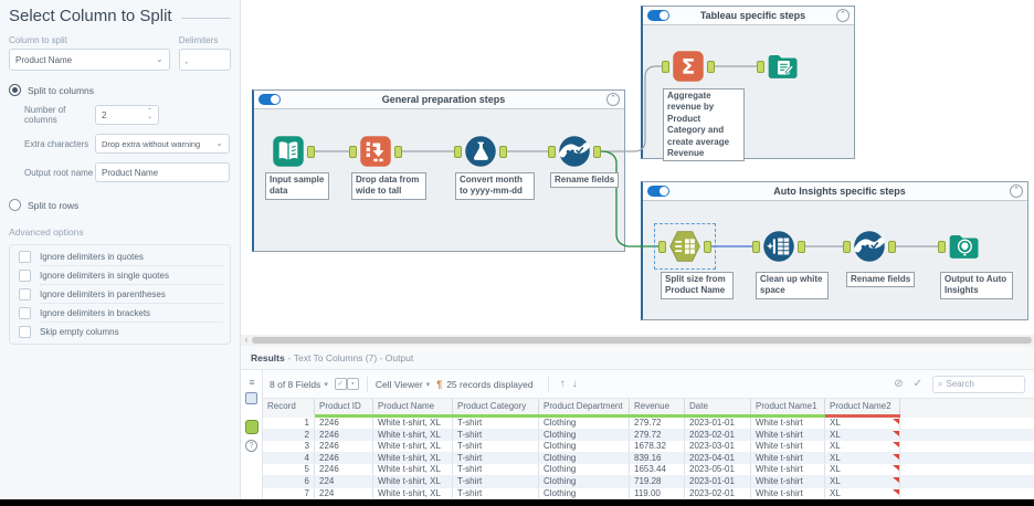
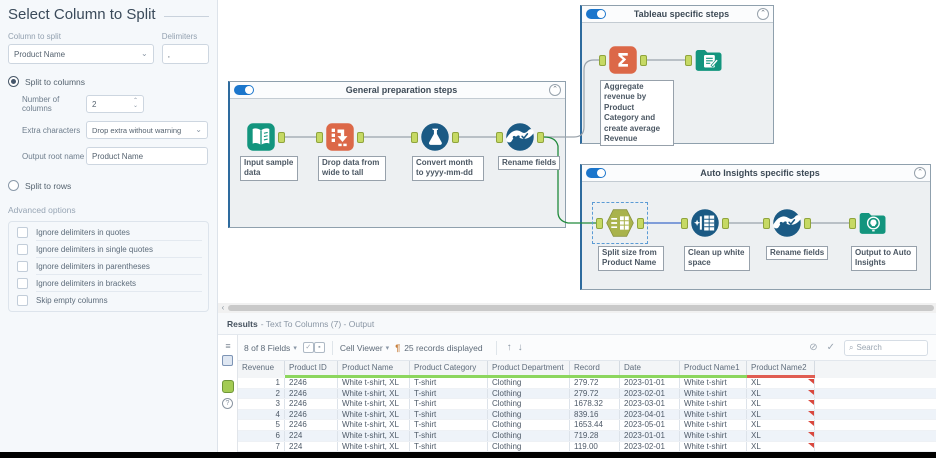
  Select Column to Split
  Column to split
  Product Name
  ⌄
  Delimiters
  ,
  Split to columns
  Number of columns
  2
  Extra characters
  Drop extra without warning
  ⌄
  Output root name
  Product Name
  Split to rows
  Advanced options
  Ignore delimiters in quotes
  Ignore delimiters in single quotes
  Ignore delimiters in parentheses
  Ignore delimiters in brackets
  Skip empty columns
  General preparation steps
  Tableau specific steps
  Auto Insights specific steps
  Σ
  Input sample data
  Drop data from wide to tall
  Convert month to yyyy-mm-dd
  Rename fields
  Aggregate revenue by Product Category and create average Revenue
  Split size from Product Name
  Clean up white space
  Rename fields
  Output to Auto Insights
  ‹
  Results
  - Text To Columns (7) - Output
  ≡
  8 of 8 Fields
  Cell Viewer
  ¶
  25 records displayed
  ↑
  ↓
  ⊘
  ✓
  ⌕
  Search
- Record
+ Revenue
  Product ID
  Product Name
  Product Category
  Product Department
- Revenue
+ Record
  Date
  Product Name1
  Product Name2
  1
  2246
  White t-shirt, XL
  T-shirt
  Clothing
  279.72
  2023-01-01
  White t-shirt
  XL
  2
  2246
  White t-shirt, XL
  T-shirt
  Clothing
  279.72
  2023-02-01
  White t-shirt
  XL
  3
  2246
  White t-shirt, XL
  T-shirt
  Clothing
  1678.32
  2023-03-01
  White t-shirt
  XL
  4
  2246
  White t-shirt, XL
  T-shirt
  Clothing
  839.16
  2023-04-01
  White t-shirt
  XL
  5
  2246
  White t-shirt, XL
  T-shirt
  Clothing
  1653.44
  2023-05-01
  White t-shirt
  XL
  6
  224
  White t-shirt, XL
  T-shirt
  Clothing
  719.28
  2023-01-01
  White t-shirt
  XL
  7
  224
  White t-shirt, XL
  T-shirt
  Clothing
  119.00
  2023-02-01
  White t-shirt
  XL
